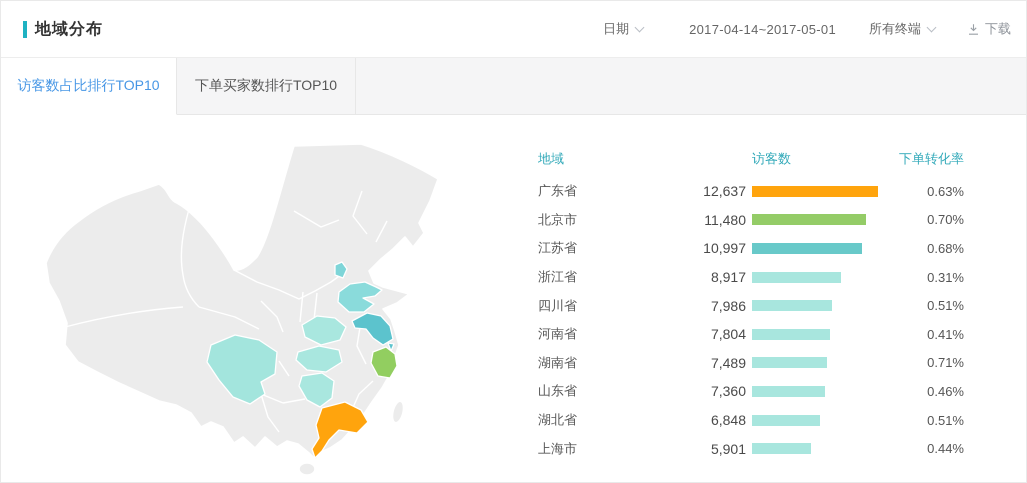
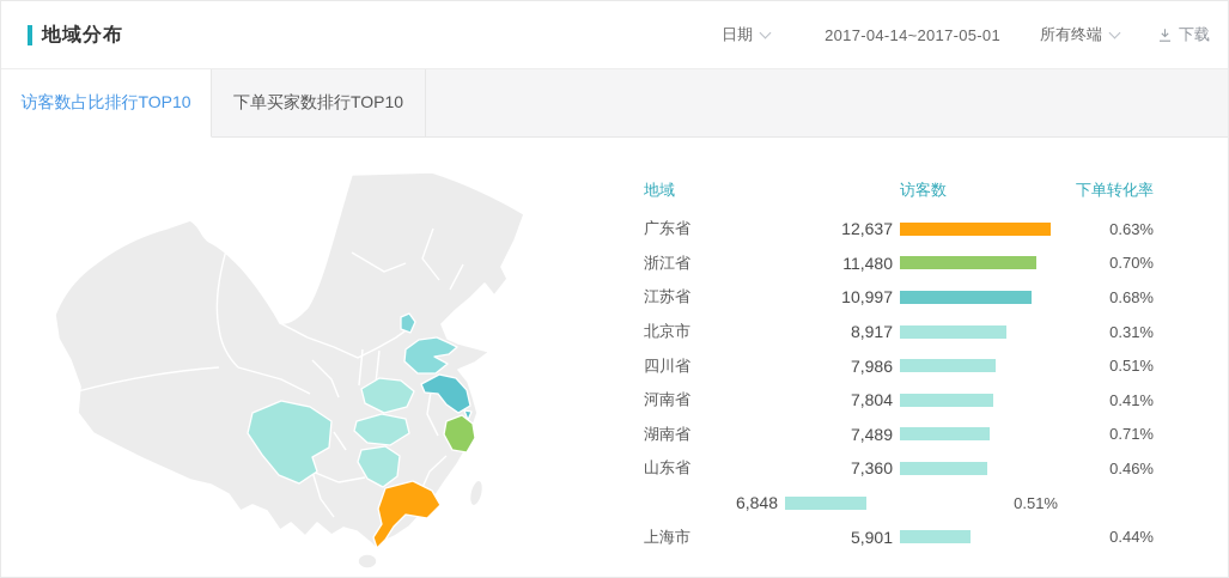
  地域分布
  日期
  2017-04-14~2017-05-01
  所有终端
  下载
  访客数占比排行TOP10
  下单买家数排行TOP10
  地域
  访客数
  下单转化率
  广东省
  12,637
  0.63%
- 北京市
+ 浙江省
  11,480
  0.70%
  江苏省
  10,997
  0.68%
- 浙江省
+ 北京市
  8,917
  0.31%
  四川省
  7,986
  0.51%
  河南省
  7,804
  0.41%
  湖南省
  7,489
  0.71%
  山东省
  7,360
  0.46%
- 湖北省
  6,848
  0.51%
  上海市
  5,901
  0.44%
